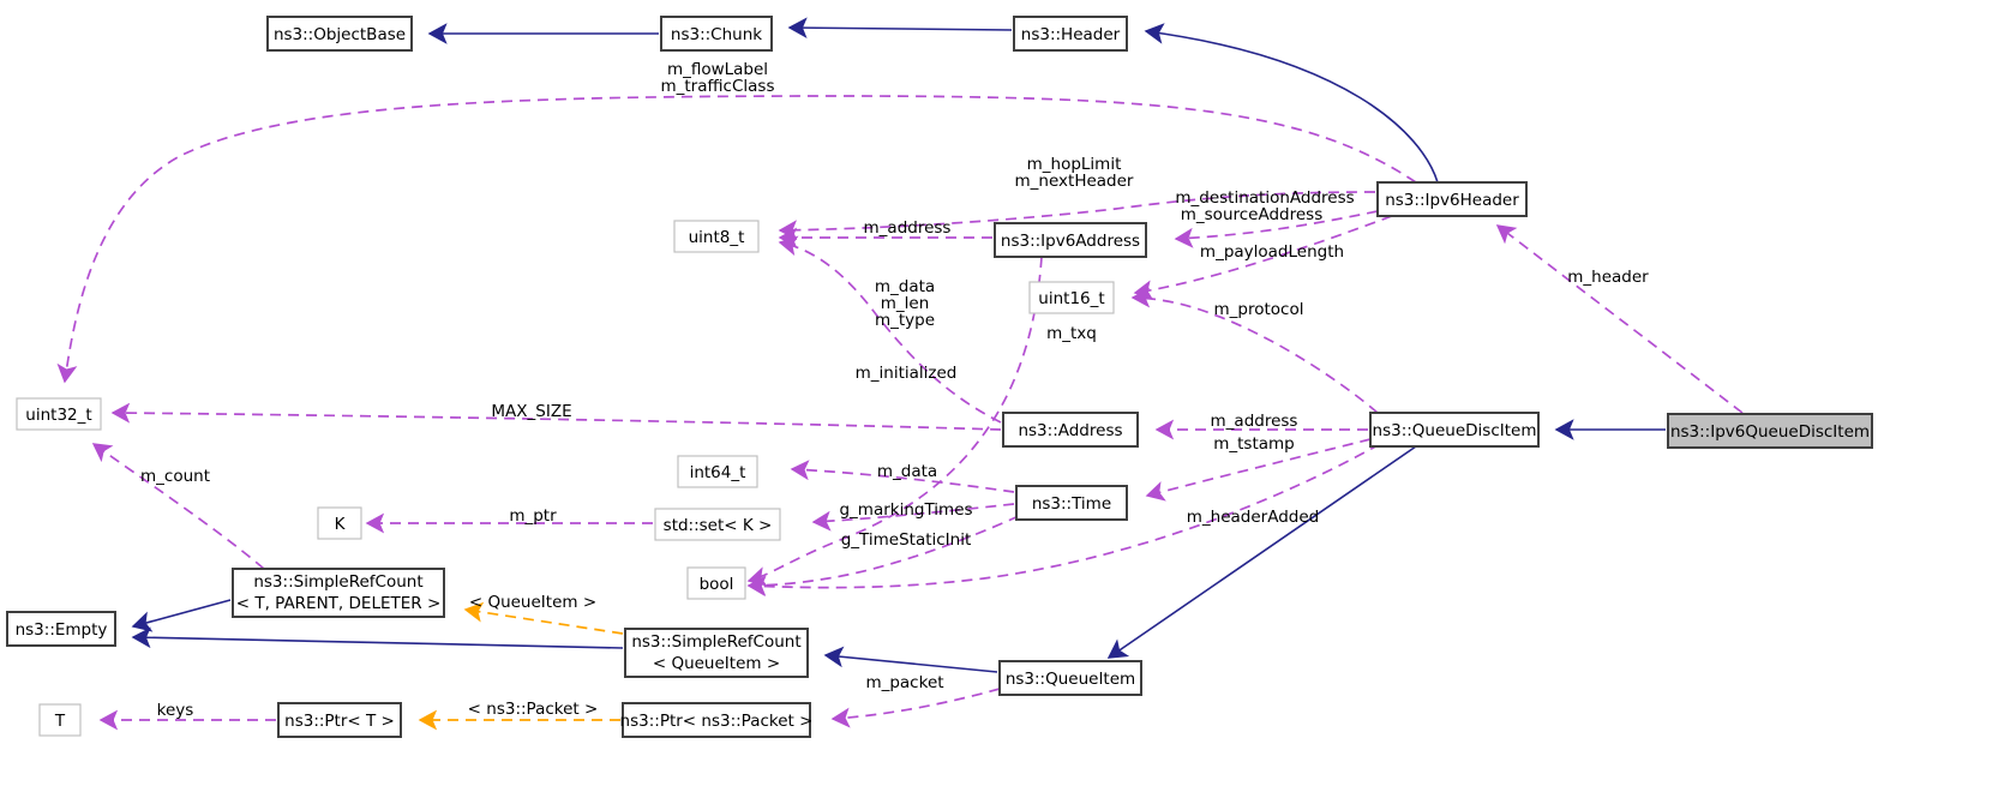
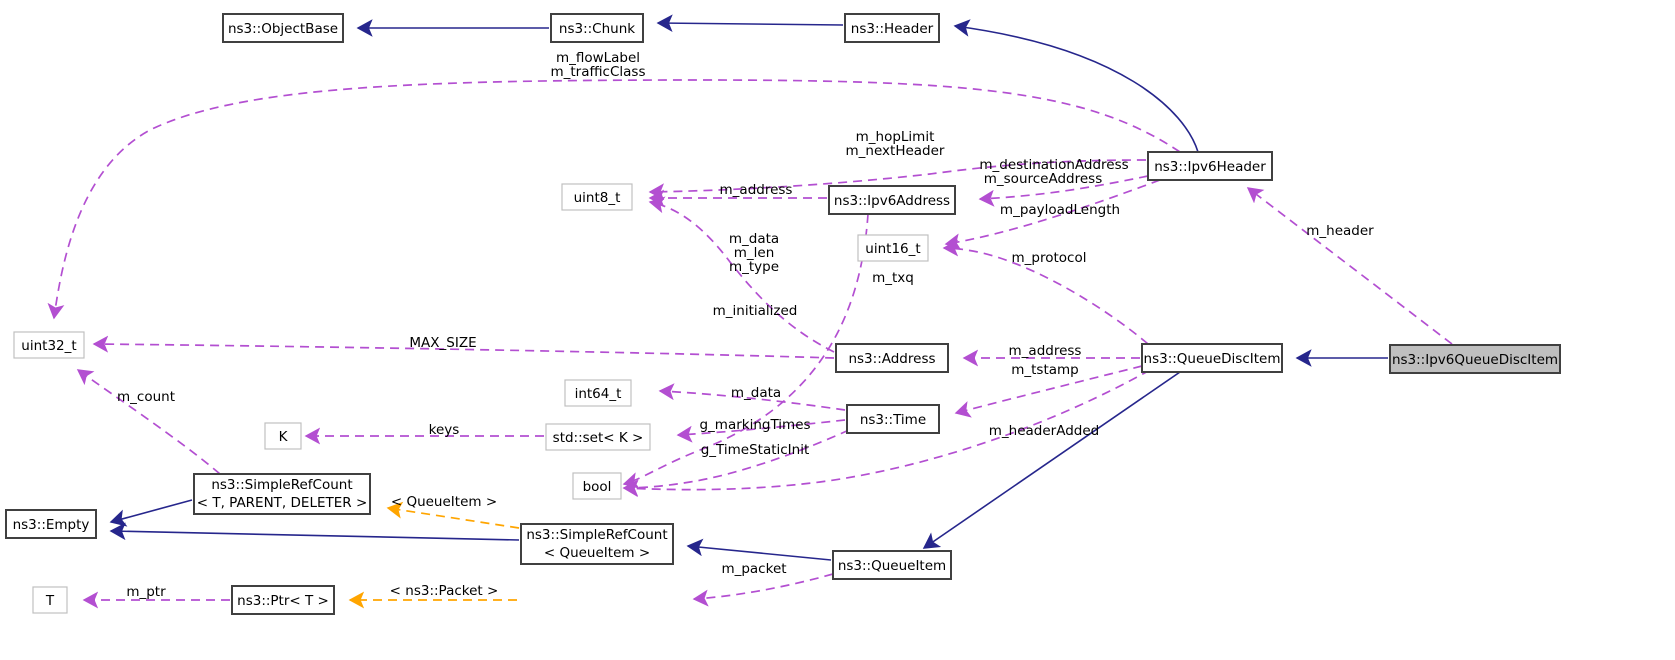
  ns3::ObjectBase
  ns3::Chunk
  ns3::Header
  ns3::Ipv6Header
  uint8_t
  ns3::Ipv6Address
  uint16_t
  uint32_t
  ns3::Address
  ns3::QueueDiscItem
  ns3::Ipv6QueueDiscItem
  int64_t
  ns3::Time
  K
  std::set< K >
  bool
  ns3::SimpleRefCount
  < T, PARENT, DELETER >
  ns3::Empty
  ns3::SimpleRefCount
  < QueueItem >
  ns3::QueueItem
  T
  ns3::Ptr< T >
- ns3::Ptr< ns3::Packet >
  m_flowLabel
  m_trafficClass
  m_hopLimit
  m_nextHeader
  m_destinationAddress
  m_sourceAddress
  m_address
  m_payloadLength
  m_protocol
  m_data
  m_len
  m_type
  m_txq
  m_initialized
  m_header
  MAX_SIZE
  m_address
  m_tstamp
  m_data
  m_count
  g_markingTimes
- m_ptr
+ keys
  m_headerAdded
  g_TimeStaticInit
  < QueueItem >
  m_packet
- keys
+ m_ptr
  < ns3::Packet >
